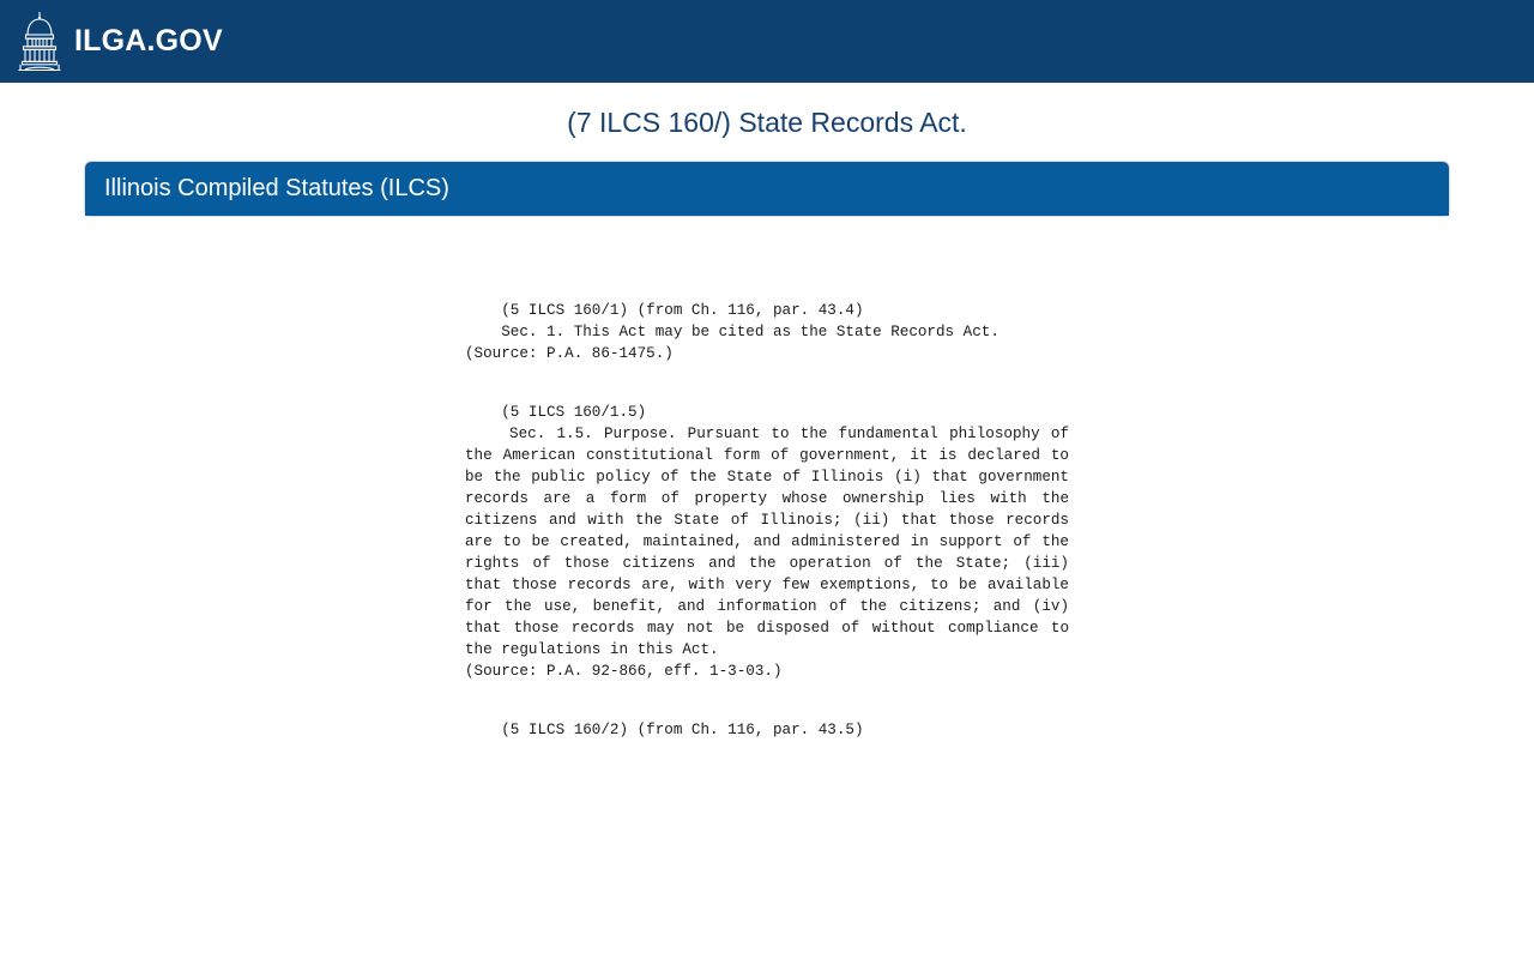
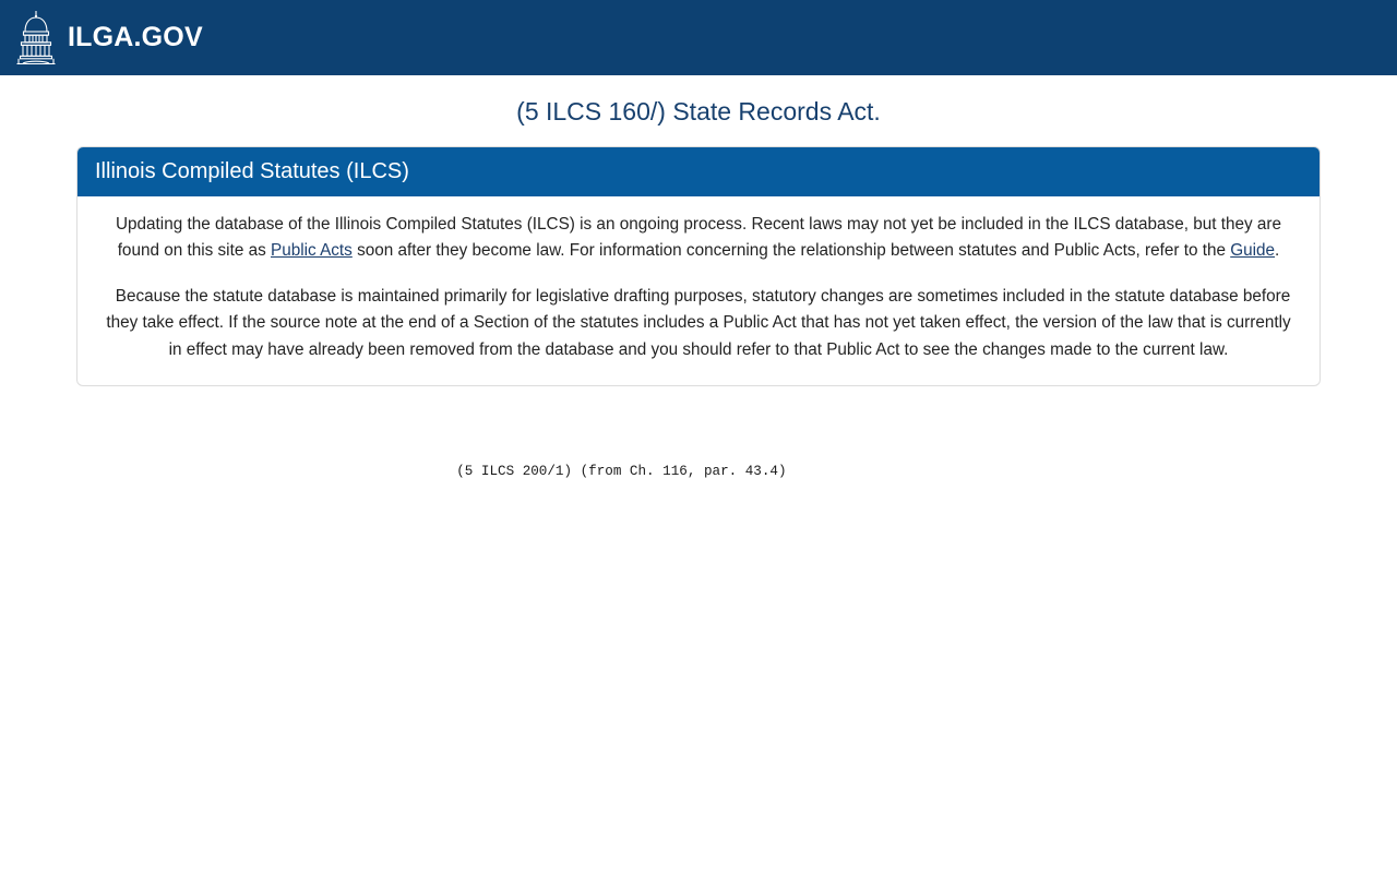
  ILGA.GOV
- (7 ILCS 160/) State Records Act.
+ (5 ILCS 160/) State Records Act.
  Illinois Compiled Statutes (ILCS)
+ Updating the database of the Illinois Compiled Statutes (ILCS) is an ongoing process. Recent laws may not yet be included in the ILCS database, but they are found on this site as Public Acts soon after they become law. For information concerning the relationship between statutes and Public Acts, refer to the Guide.
+ Because the statute database is maintained primarily for legislative drafting purposes, statutory changes are sometimes included in the statute database before they take effect. If the source note at the end of a Section of the statutes includes a Public Act that has not yet taken effect, the version of the law that is currently in effect may have already been removed from the database and you should refer to that Public Act to see the changes made to the current law.
- (5 ILCS 160/1) (from Ch. 116, par. 43.4)
+ (5 ILCS 200/1) (from Ch. 116, par. 43.4)
- Sec. 1. This Act may be cited as the State Records Act.
- (Source: P.A. 86-1475.)
- (5 ILCS 160/1.5)
- Sec. 1.5. Purpose. Pursuant to the fundamental philosophy of the American constitutional form of government, it is declared to be the public policy of the State of Illinois (i) that government records are a form of property whose ownership lies with the citizens and with the State of Illinois; (ii) that those records are to be created, maintained, and administered in support of the rights of those citizens and the operation of the State; (iii) that those records are, with very few exemptions, to be available for the use, benefit, and information of the citizens; and (iv) that those records may not be disposed of without compliance to the regulations in this Act.
- (Source: P.A. 92-866, eff. 1-3-03.)
- (5 ILCS 160/2) (from Ch. 116, par. 43.5)
